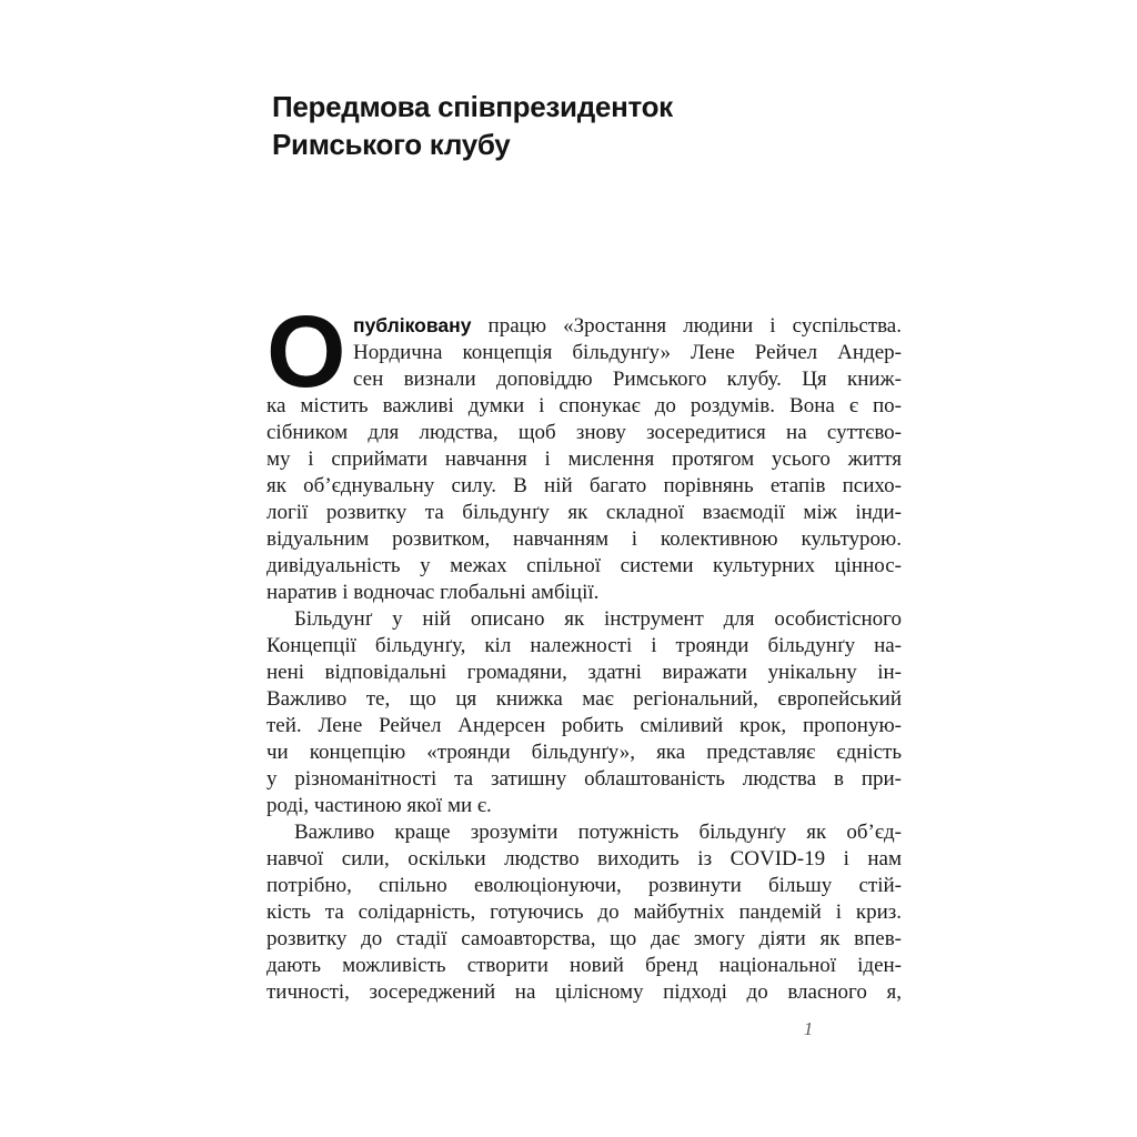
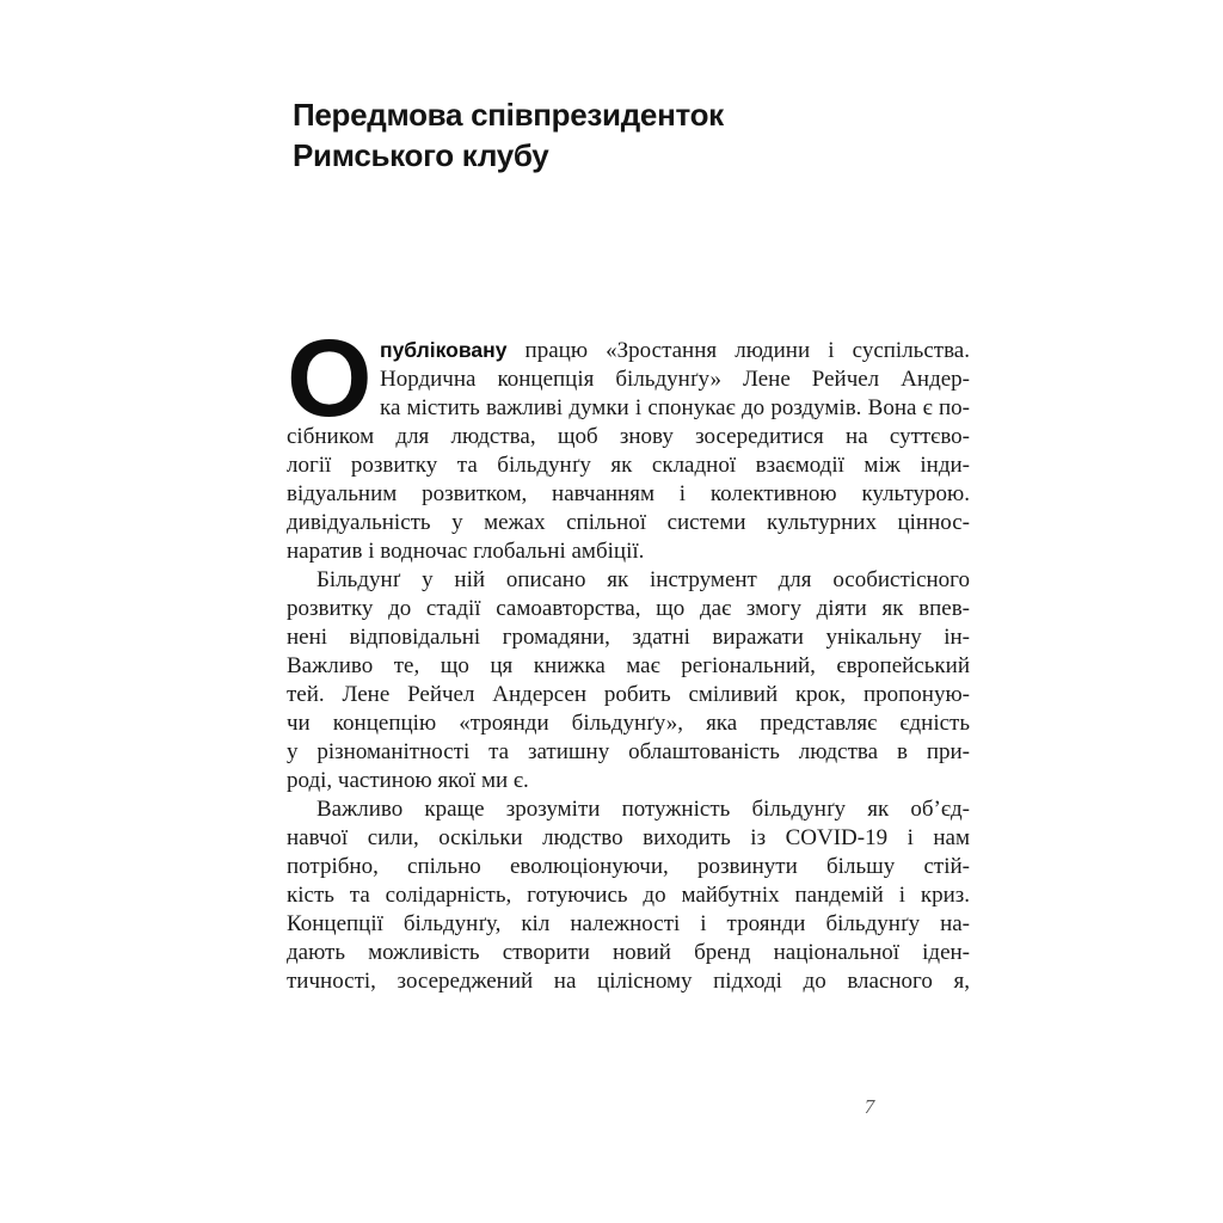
  Передмова співпрезиденток
  Римського клубу
  О
  публіковану працю «Зростання людини і суспільства.
  Нордична концепція більдунґу» Лене Рейчел Андер-
- сен визнали доповіддю Римського клубу. Ця книж-
  ка містить важливі думки і спонукає до роздумів. Вона є по-
  сібником для людства, щоб знову зосередитися на суттєво-
- му і сприймати навчання і мислення протягом усього життя
- як об’єднувальну силу. В ній багато порівнянь етапів психо-
  логії розвитку та більдунґу як складної взаємодії між інди-
  відуальним розвитком, навчанням і колективною культурою.
  дивідуальність у межах спільної системи культурних ціннос-
  наратив і водночас глобальні амбіції.
  Більдунґ у ній описано як інструмент для особистісного
- Концепції більдунґу, кіл належності і троянди більдунґу на-
+ розвитку до стадії самоавторства, що дає змогу діяти як впев-
  нені відповідальні громадяни, здатні виражати унікальну ін-
  Важливо те, що ця книжка має регіональний, європейський
  тей. Лене Рейчел Андерсен робить сміливий крок, пропоную-
  чи концепцію «троянди більдунґу», яка представляє єдність
  у різноманітності та затишну облаштованість людства в при-
  роді, частиною якої ми є.
  Важливо краще зрозуміти потужність більдунґу як об’єд-
  навчої сили, оскільки людство виходить із COVID-19 і нам
  потрібно, спільно еволюціонуючи, розвинути більшу стій-
  кість та солідарність, готуючись до майбутніх пандемій і криз.
- розвитку до стадії самоавторства, що дає змогу діяти як впев-
+ Концепції більдунґу, кіл належності і троянди більдунґу на-
  дають можливість створити новий бренд національної іден-
  тичності, зосереджений на цілісному підході до власного я,
- 1
+ 7
